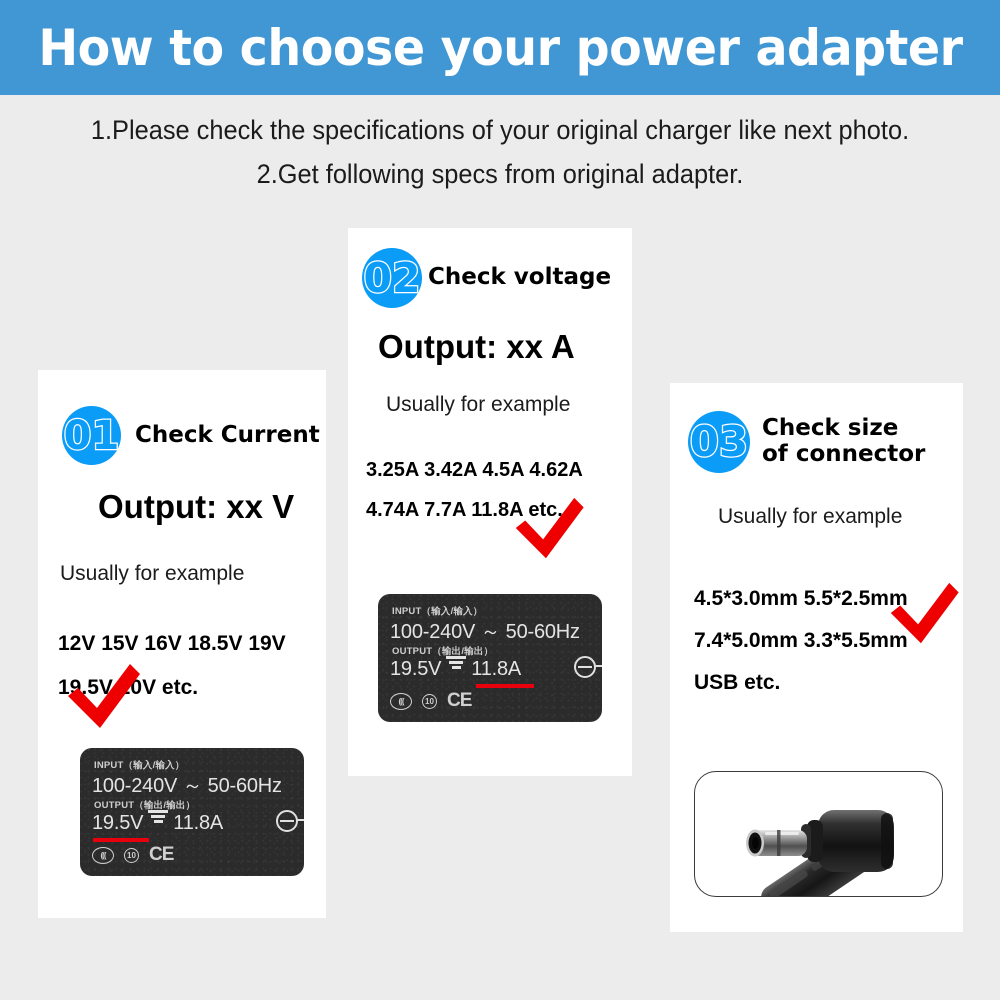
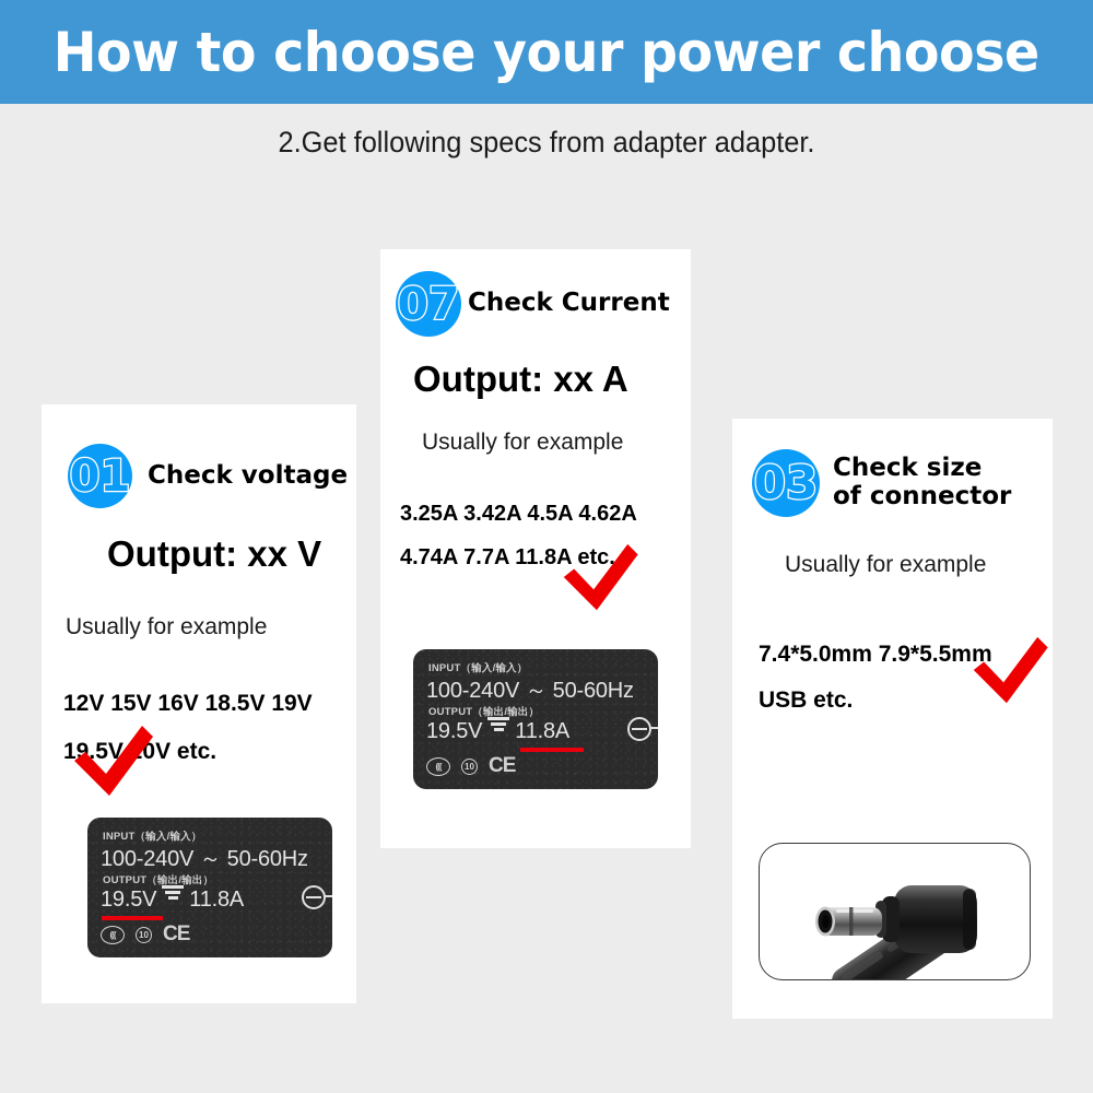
- How to choose your power adapter
+ How to choose your power choose
- 1.Please check the specifications of your original charger like next photo.
- 2.Get following specs from original adapter.
+ 2.Get following specs from adapter adapter.
  01
- Check Current
+ Check voltage
  Output: xx V
  Usually for example
  12V 15V 16V 18.5V 19V
  19.5V0V etc.
  INPUT（输入/输入）
  100-240V ～ 50-60Hz
  OUTPUT（输出/输出）
  19.5V
  11.8A
  (((
  10
  CE
- 02
+ 07
- Check voltage
+ Check Current
  Output: xx A
  Usually for example
  3.25A 3.42A 4.5A 4.62A
  4.74A 7.7A 11.8A etc.
  INPUT（输入/输入）
  100-240V ～ 50-60Hz
  OUTPUT（输出/输出）
  19.5V
  11.8A
  (((
  10
  CE
  03
  Check size
  of connector
  Usually for example
- 4.5*3.0mm 5.5*2.5mm
- 7.4*5.0mm 3.3*5.5mm
+ 7.4*5.0mm 7.9*5.5mm
  USB etc.
